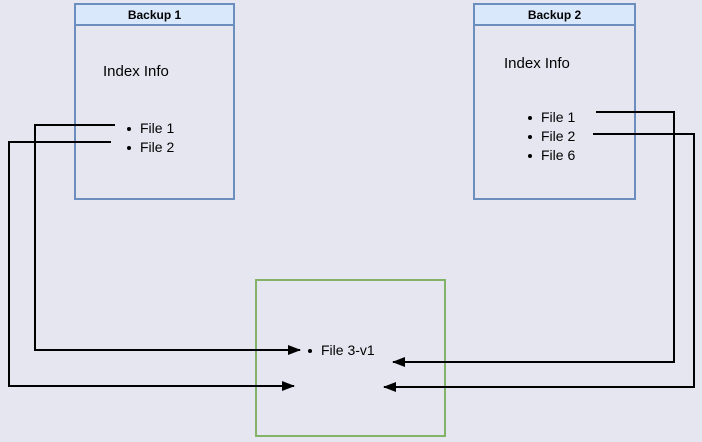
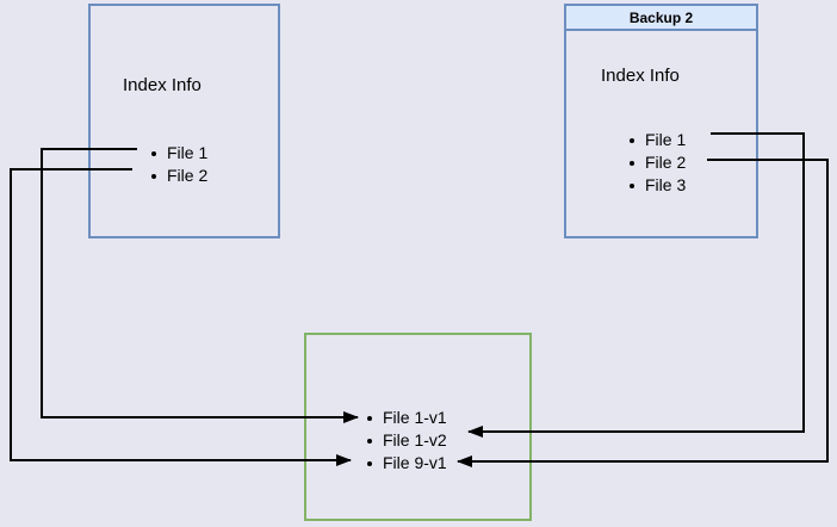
- Backup 1
  Index Info
  File 1
  File 2
  Backup 2
  Index Info
  File 1
  File 2
- File 6
+ File 3
+ File 1-v1
+ File 1-v2
- File 3-v1
+ File 9-v1
